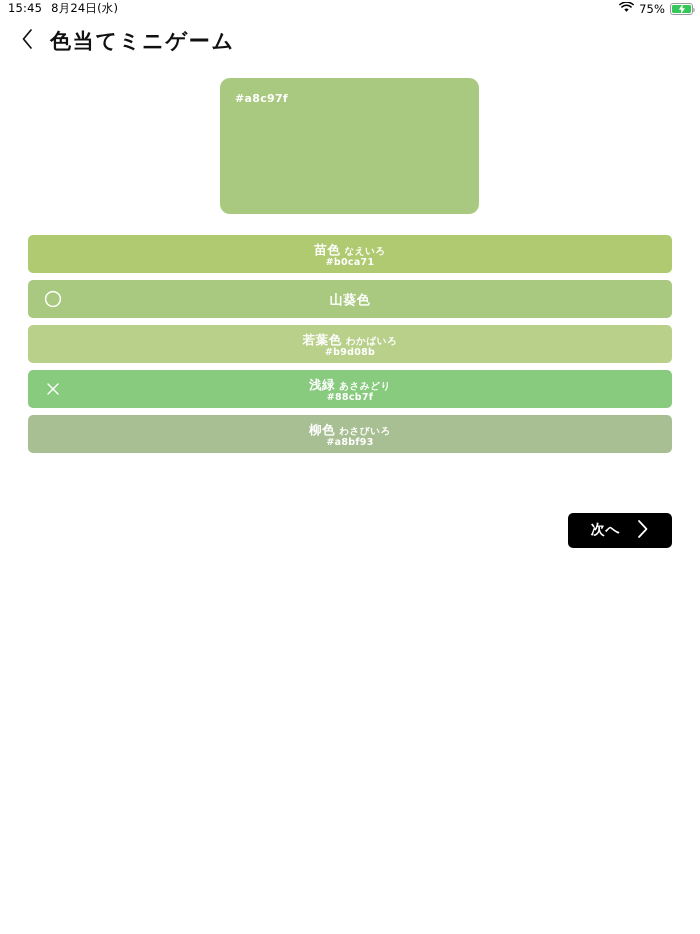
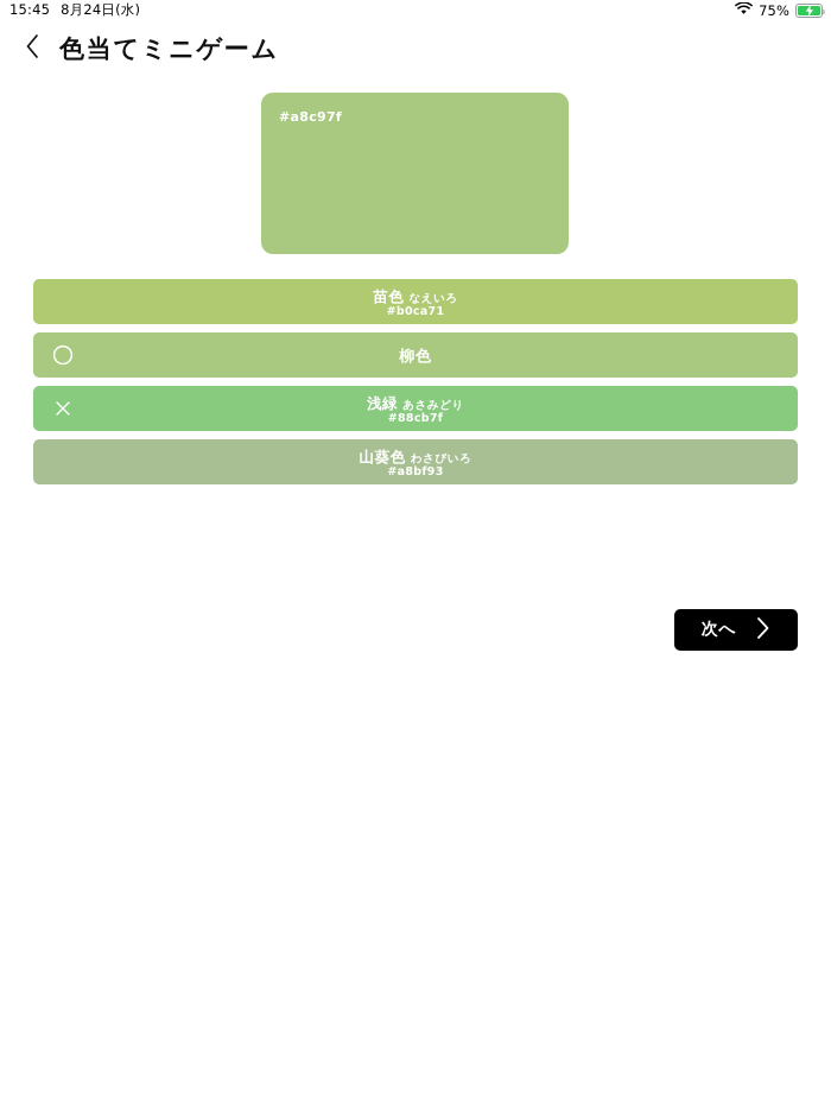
  15:45
  8月24日(水)
  75%
  色当てミニゲーム
  #a8c97f
  苗色 なえいろ
  #b0ca71
- 山葵色
+ 柳色
- 若葉色 わかばいろ
- #b9d08b
  浅緑 あさみどり
  #88cb7f
- 柳色 わさびいろ
+ 山葵色 わさびいろ
  #a8bf93
  次へ
